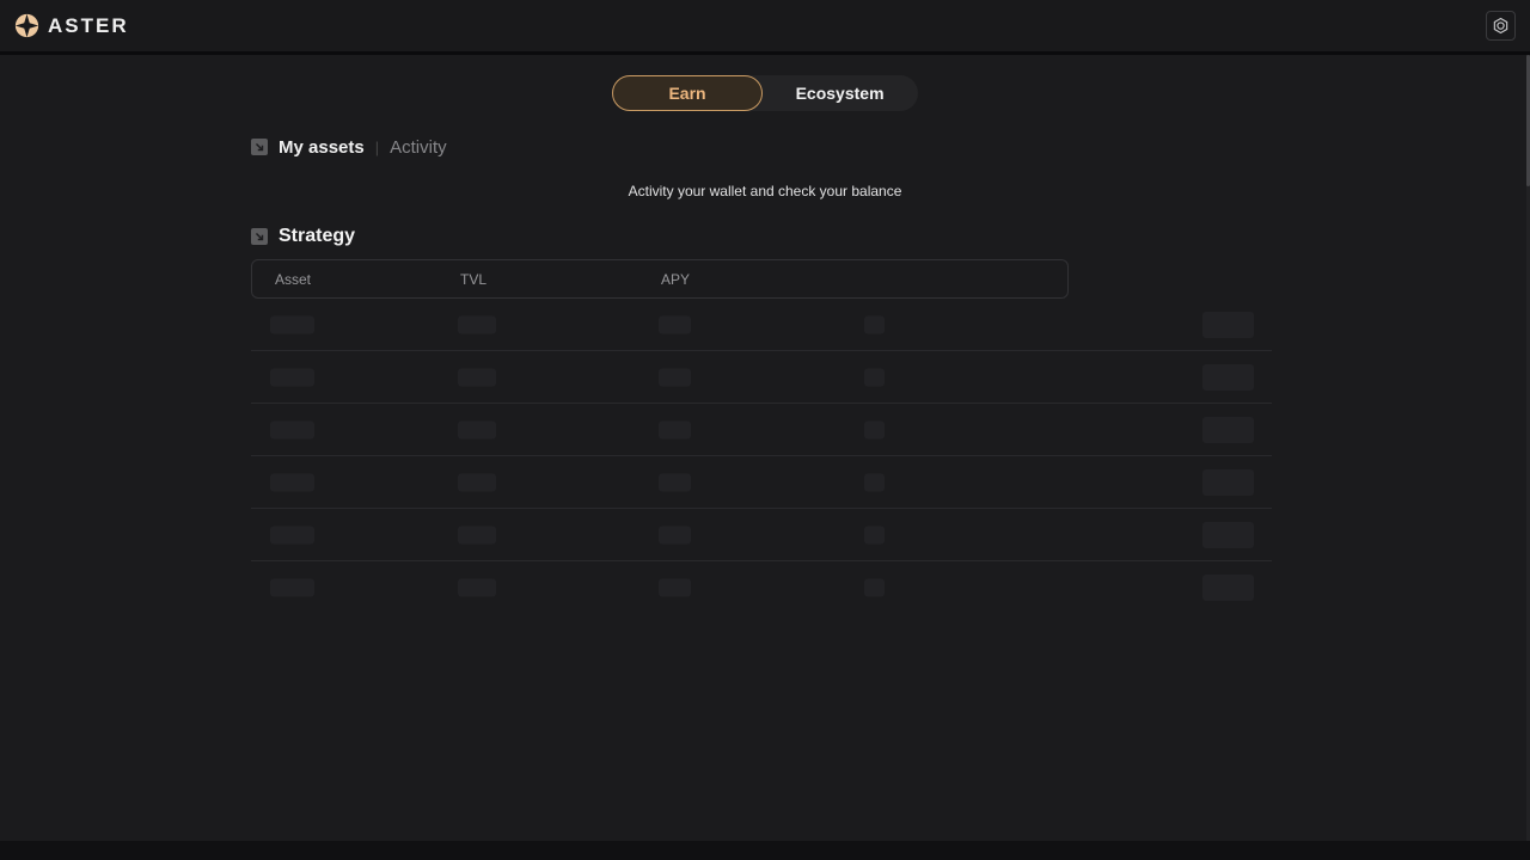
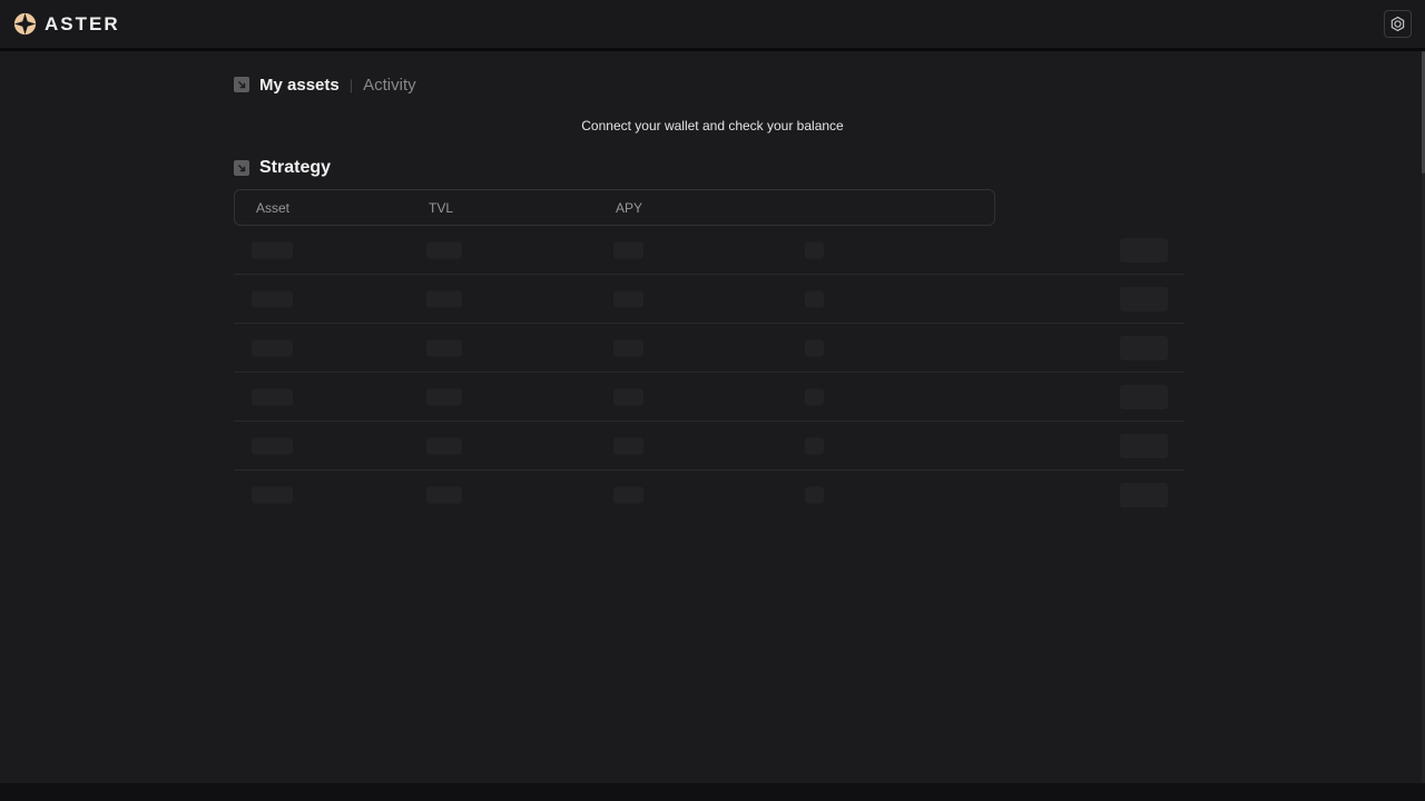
  ASTER
- Earn
- Ecosystem
  My assets
  |
  Activity
- Activity your wallet and check your balance
+ Connect your wallet and check your balance
  Strategy
  Asset
  TVL
  APY
